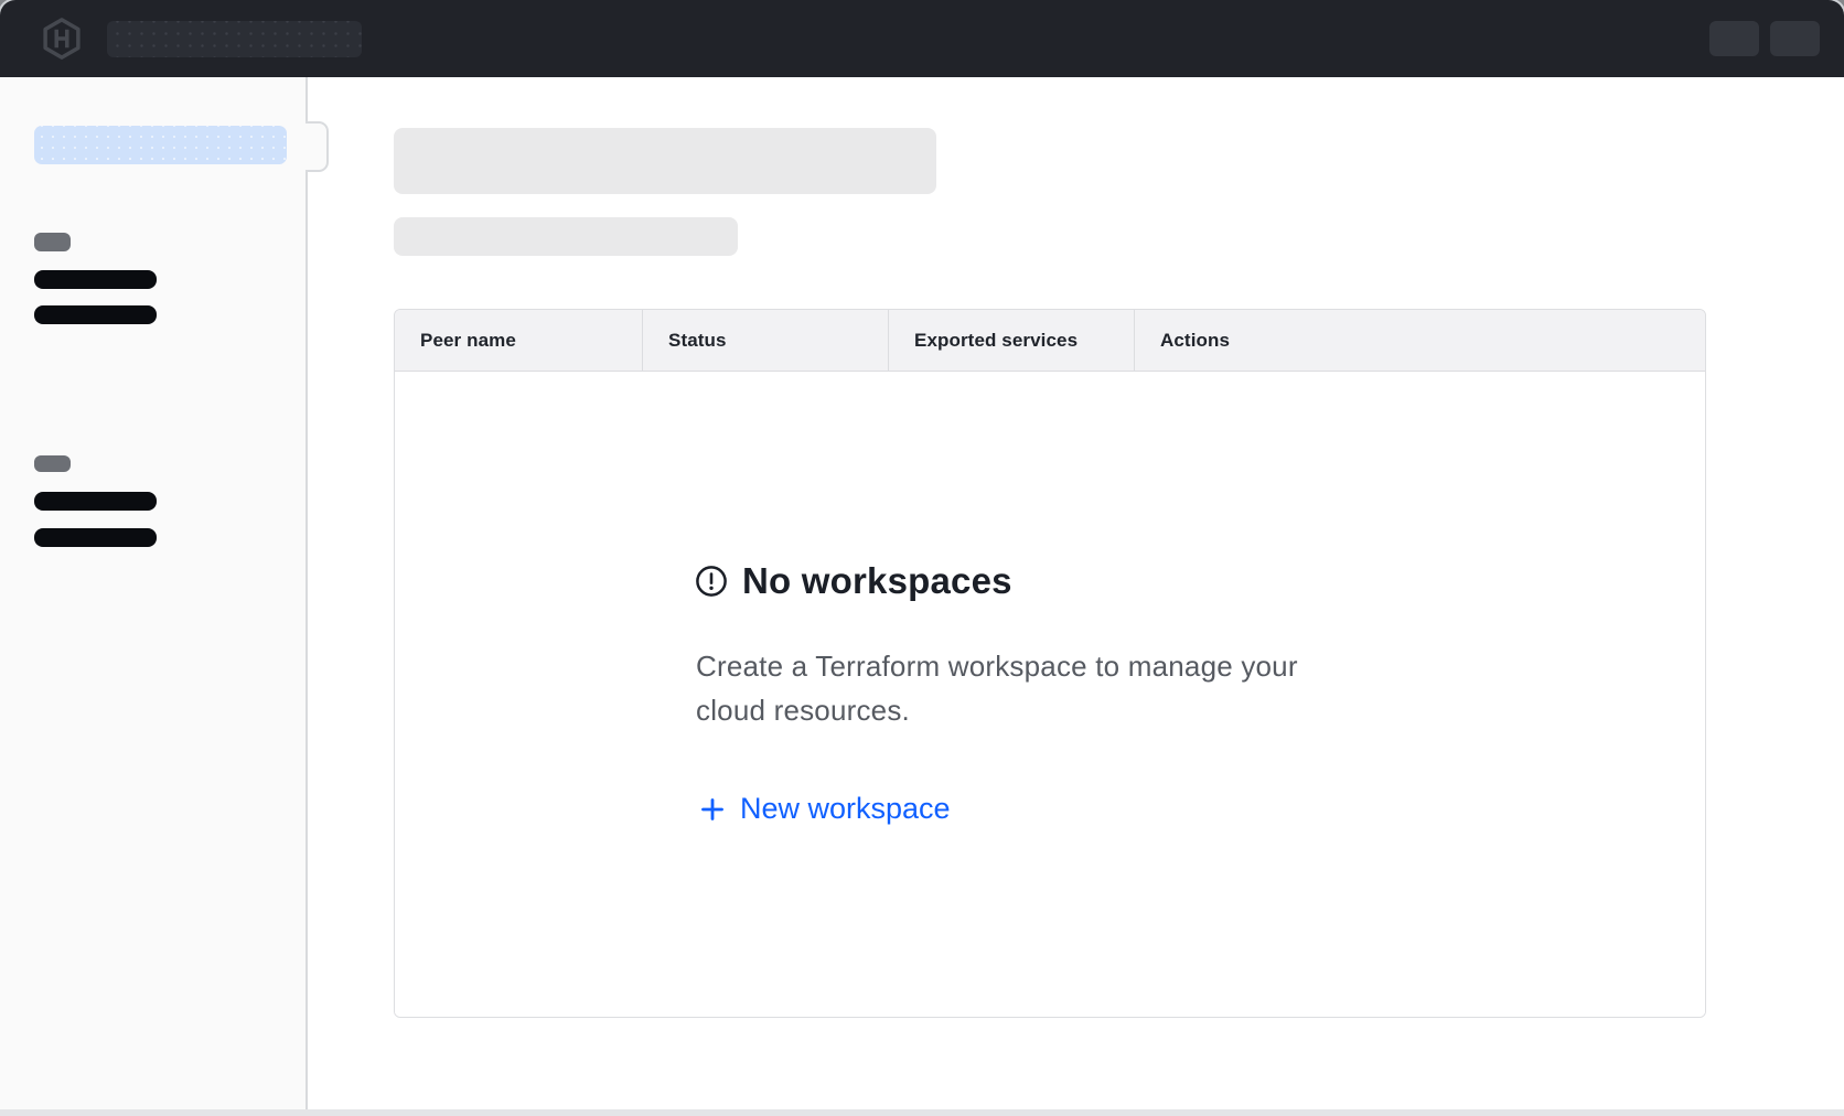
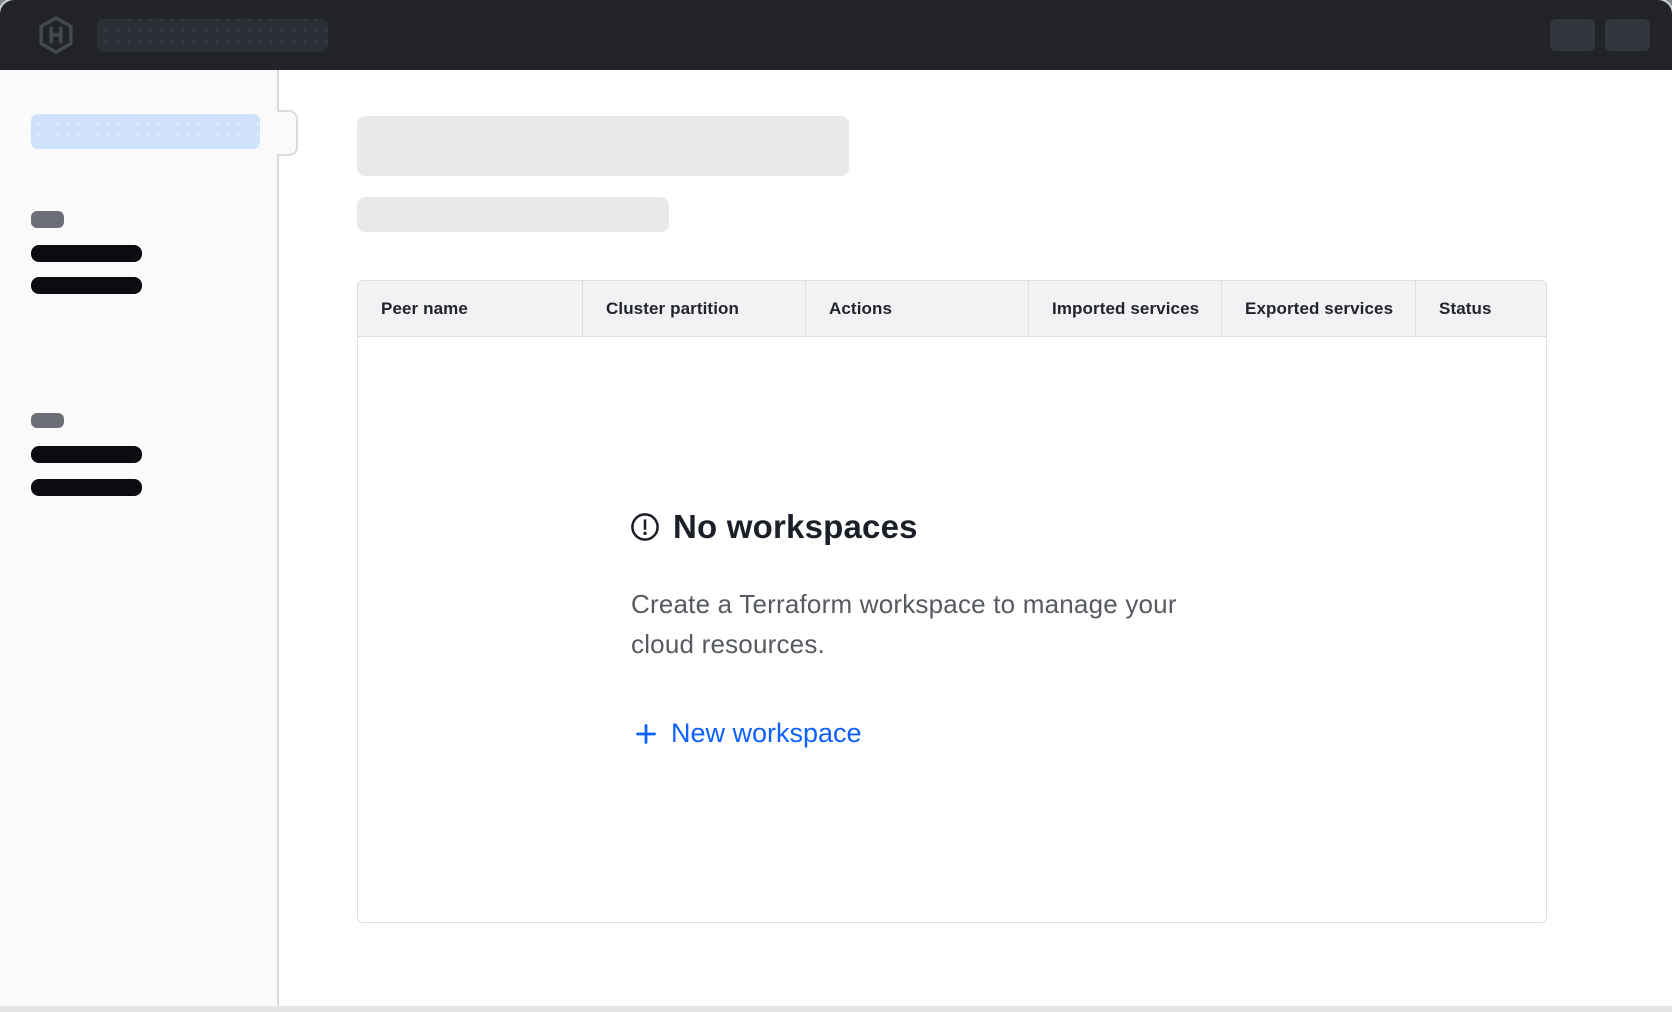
  Peer name
+ Cluster partition
- Status
+ Actions
+ Imported services
  Exported services
- Actions
+ Status
  No workspaces
  Create a Terraform workspace to manage your cloud resources.
  New workspace
